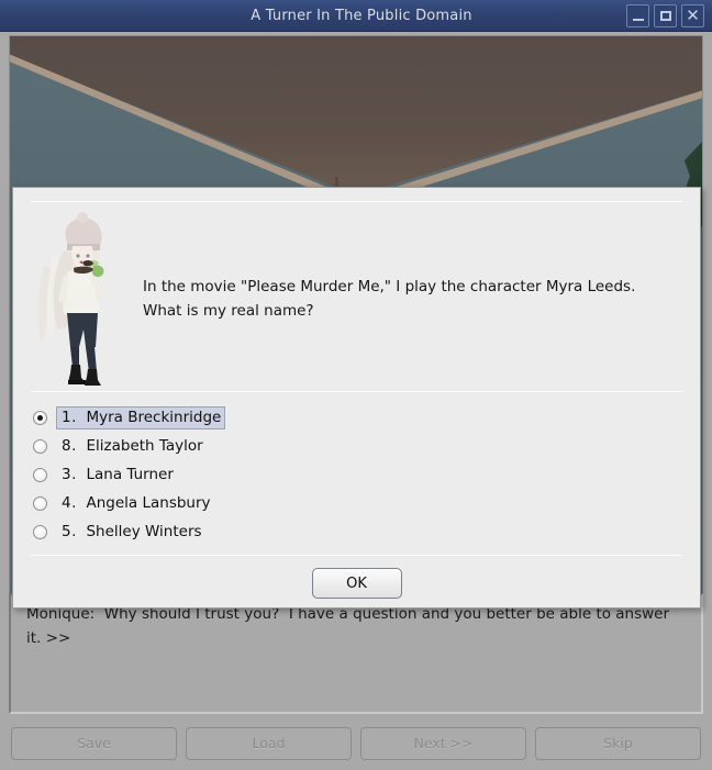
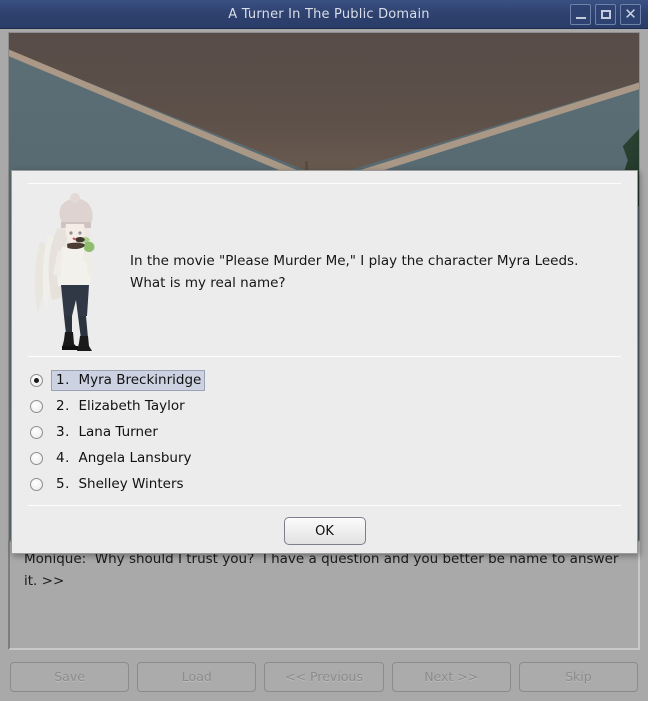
  A Turner In The Public Domain
  ✕
- Monique: Why should I trust you? I have a question and you better be able to answer it. >>
+ Monique: Why should I trust you? I have a question and you better be name to answer it. >>
  Save
  Load
+ << Previous
  Next >>
  Skip
  In the movie "Please Murder Me," I play the character Myra Leeds.
  What is my real name?
  1. Myra Breckinridge
- 8. Elizabeth Taylor
+ 2. Elizabeth Taylor
  3. Lana Turner
  4. Angela Lansbury
  5. Shelley Winters
  OK
